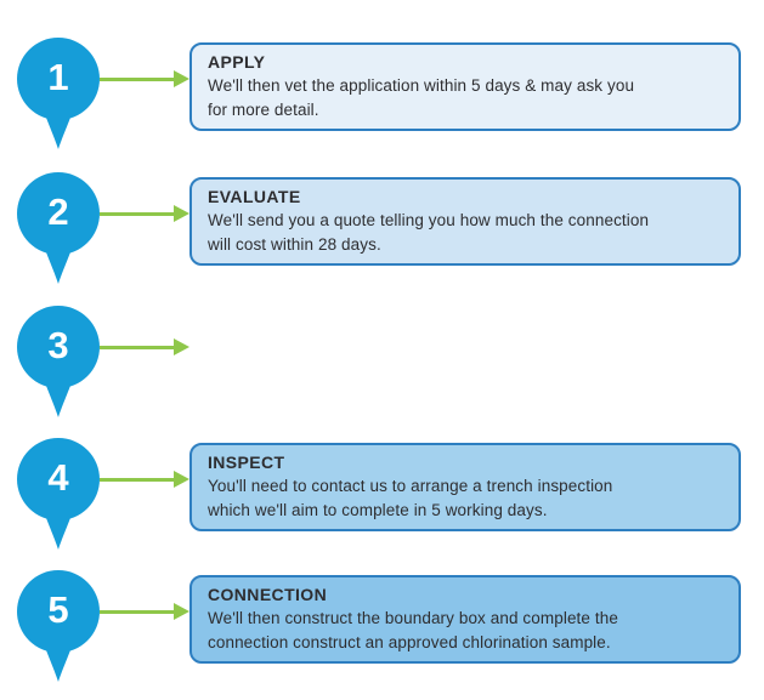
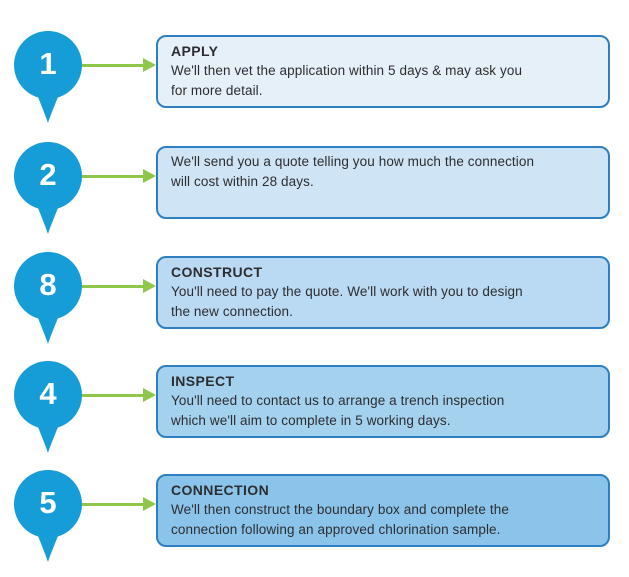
  1
  APPLY
  We'll then vet the application within 5 days & may ask you
  for more detail.
  2
- EVALUATE
  We'll send you a quote telling you how much the connection
  will cost within 28 days.
- 3
+ 8
+ CONSTRUCT
+ You'll need to pay the quote. We'll work with you to design
+ the new connection.
  4
  INSPECT
  You'll need to contact us to arrange a trench inspection
  which we'll aim to complete in 5 working days.
  5
  CONNECTION
  We'll then construct the boundary box and complete the
- connection construct an approved chlorination sample.
+ connection following an approved chlorination sample.
